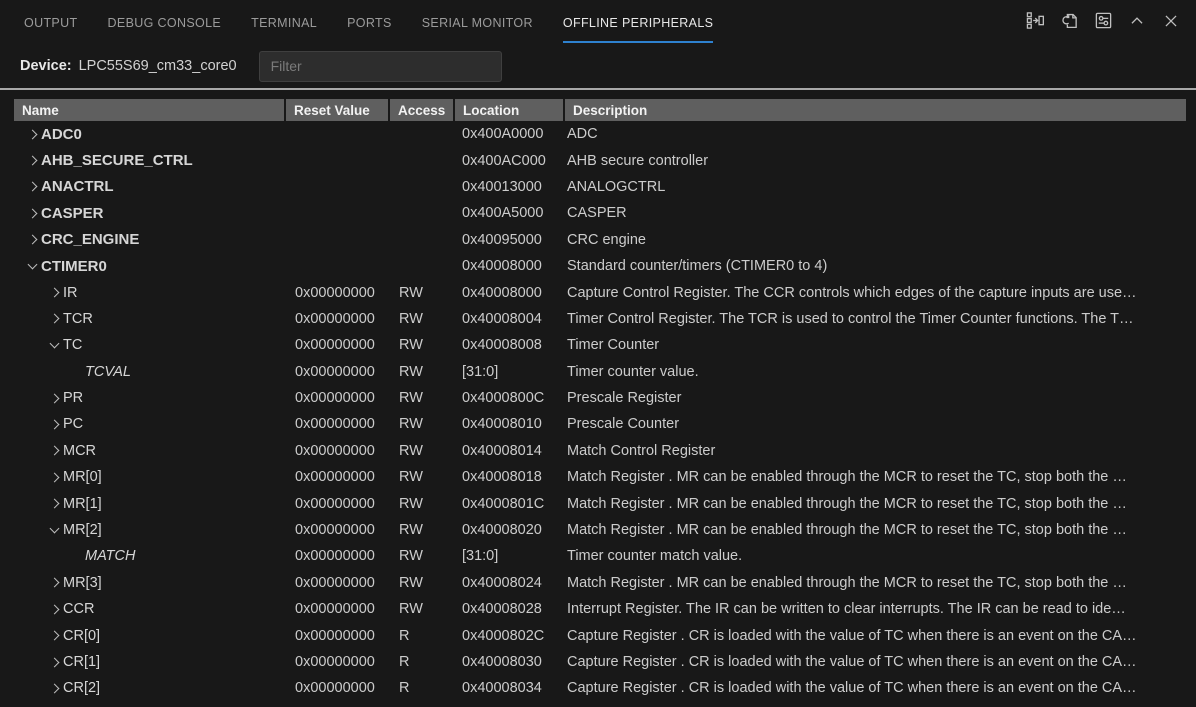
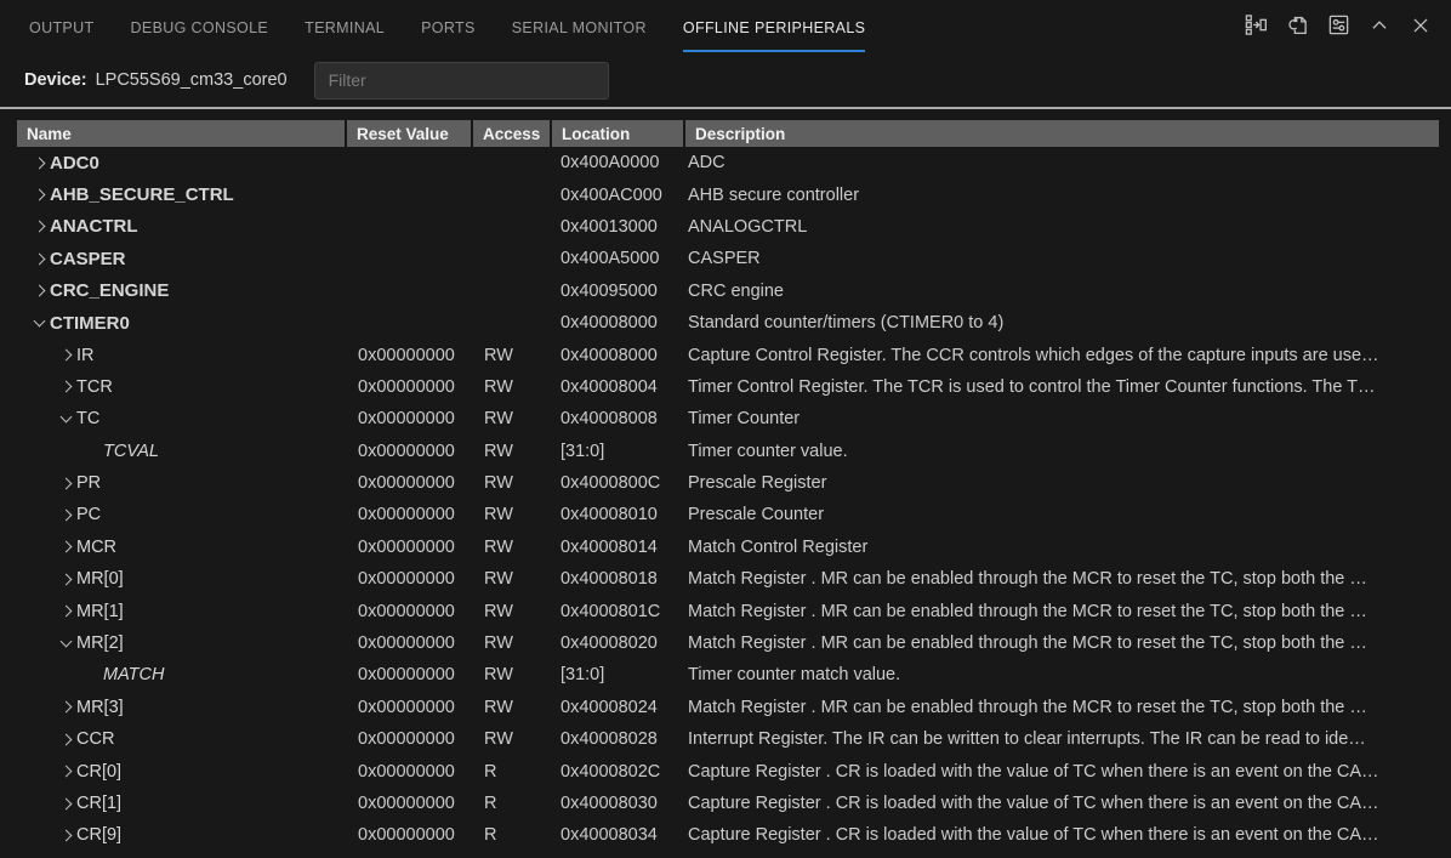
  OUTPUT
  DEBUG CONSOLE
  TERMINAL
  PORTS
  SERIAL MONITOR
  OFFLINE PERIPHERALS
  Device:
  LPC55S69_cm33_core0
  Filter
  Name
  Reset Value
  Access
  Location
  Description
  ADC0
  0x400A0000
  ADC
  AHB_SECURE_CTRL
  0x400AC000
  AHB secure controller
  ANACTRL
  0x40013000
  ANALOGCTRL
  CASPER
  0x400A5000
  CASPER
  CRC_ENGINE
  0x40095000
  CRC engine
  CTIMER0
  0x40008000
  Standard counter/timers (CTIMER0 to 4)
  IR
  0x00000000
  RW
  0x40008000
  Capture Control Register. The CCR controls which edges of the capture inputs are use…
  TCR
  0x00000000
  RW
  0x40008004
  Timer Control Register. The TCR is used to control the Timer Counter functions. The T…
  TC
  0x00000000
  RW
  0x40008008
  Timer Counter
  TCVAL
  0x00000000
  RW
  [31:0]
  Timer counter value.
  PR
  0x00000000
  RW
  0x4000800C
  Prescale Register
  PC
  0x00000000
  RW
  0x40008010
  Prescale Counter
  MCR
  0x00000000
  RW
  0x40008014
  Match Control Register
  MR[0]
  0x00000000
  RW
  0x40008018
  Match Register . MR can be enabled through the MCR to reset the TC, stop both the …
  MR[1]
  0x00000000
  RW
  0x4000801C
  Match Register . MR can be enabled through the MCR to reset the TC, stop both the …
  MR[2]
  0x00000000
  RW
  0x40008020
  Match Register . MR can be enabled through the MCR to reset the TC, stop both the …
  MATCH
  0x00000000
  RW
  [31:0]
  Timer counter match value.
  MR[3]
  0x00000000
  RW
  0x40008024
  Match Register . MR can be enabled through the MCR to reset the TC, stop both the …
  CCR
  0x00000000
  RW
  0x40008028
  Interrupt Register. The IR can be written to clear interrupts. The IR can be read to ide…
  CR[0]
  0x00000000
  R
  0x4000802C
  Capture Register . CR is loaded with the value of TC when there is an event on the CA…
  CR[1]
  0x00000000
  R
  0x40008030
  Capture Register . CR is loaded with the value of TC when there is an event on the CA…
- CR[2]
+ CR[9]
  0x00000000
  R
  0x40008034
  Capture Register . CR is loaded with the value of TC when there is an event on the CA…
